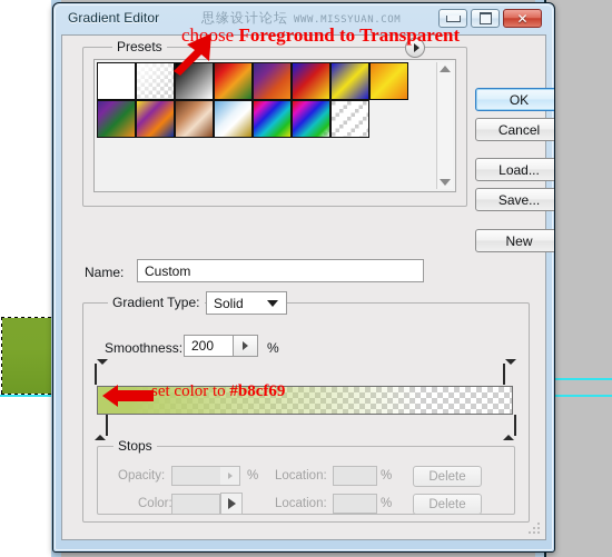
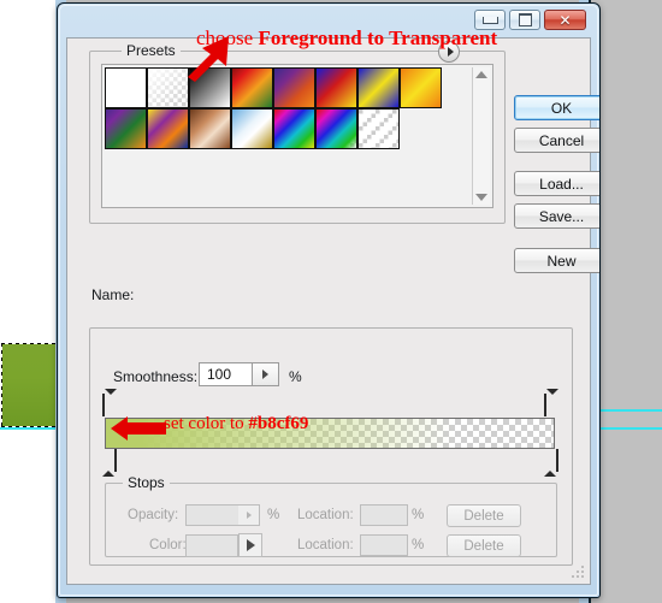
- Gradient Editor
- 思缘设计论坛
- WWW.MISSYUAN.COM
  ✕
  Presets
  OK
  Cancel
  Load...
  Save...
  New
  Name:
- Custom
- Gradient Type:
- Solid
  Smoothness:
- 200
+ 100
  %
  Stops
  Opacity:
  %
  Location:
  %
  Delete
  Color
  Location:
  %
  Delete
  choose Foreground to Transparent
  set color to #b8cf69
